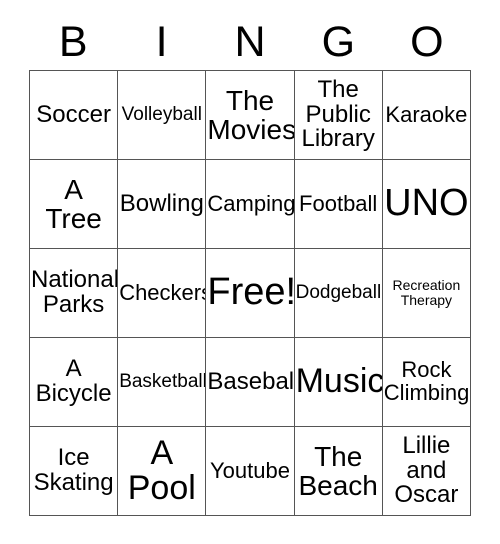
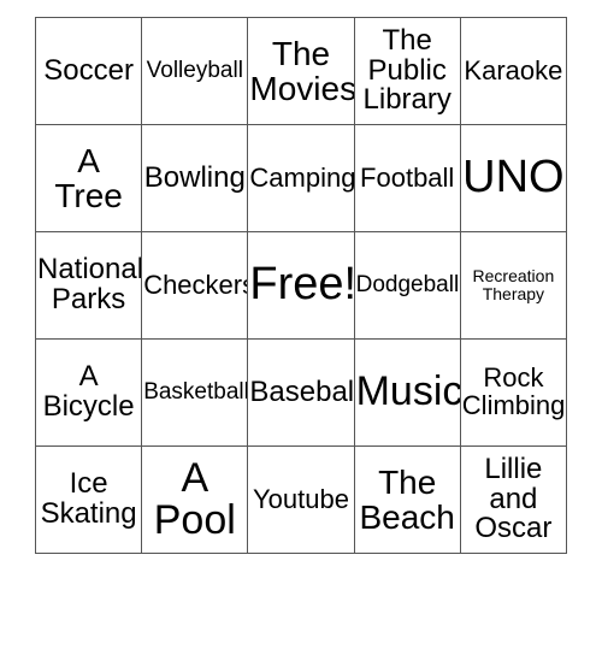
- B
- I
- N
- G
- O
  Soccer
  Volleyball
  The
  Movies
  The
  Public
  Library
  Karaoke
  A
  Tree
  Bowling
  Camping
  Football
  UNO
  National
  Parks
  Checker
  Free!
  Dodgeball
  Recreation
  Therapy
  A
  Bicycle
  Basketball
  Basebal
  Music
  Rock
  Climbing
  Ice
  Skating
  A
  Pool
  Youtube
  The
  Beach
  Lillie
  and
  Oscar
